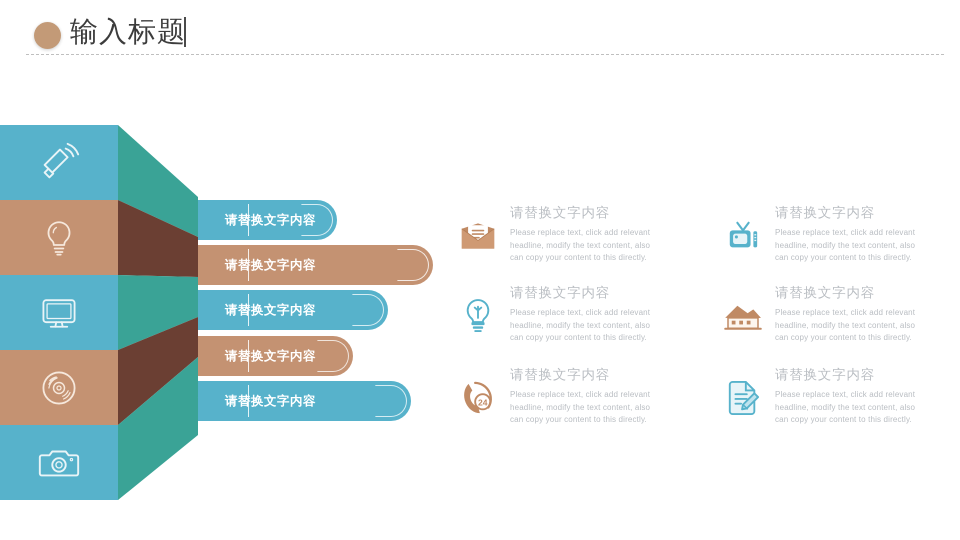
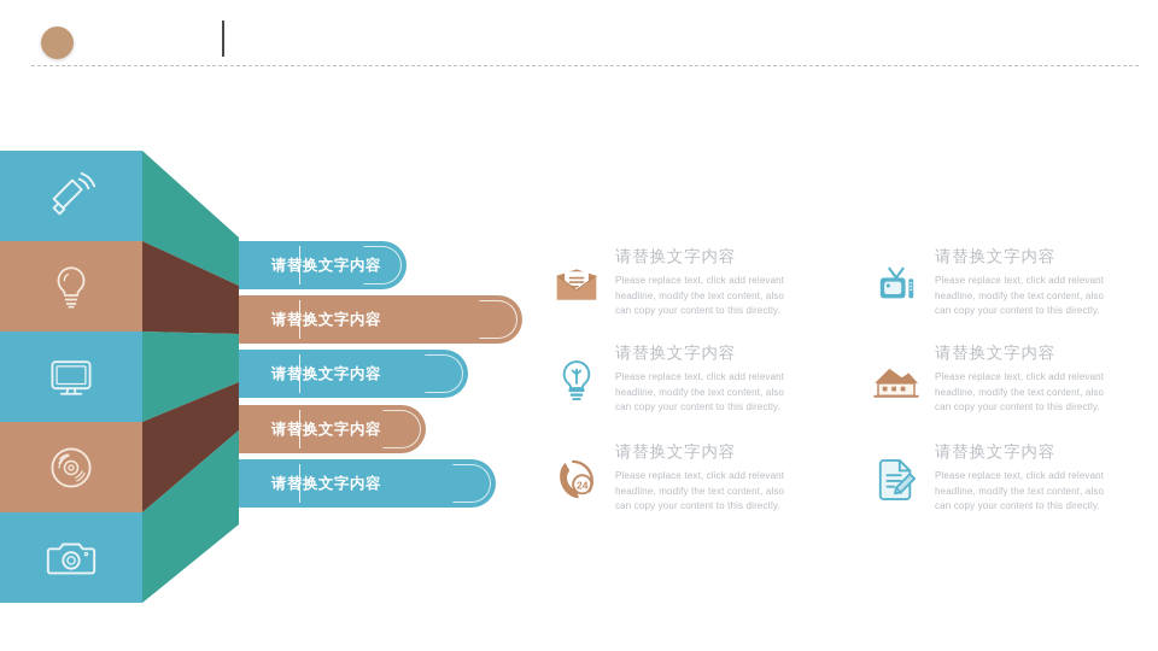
- 输入标题
  请替换文字内容
  请替换文字内容
  请替换文字内容
  请替换文字内容
  请替换文字内容
  请替换文字内容
  Please replace text, click add relevant headline, modify the text content, also can copy your content to this directly.
  请替换文字内容
  Please replace text, click add relevant headline, modify the text content, also can copy your content to this directly.
  请替换文字内容
  Please replace text, click add relevant headline, modify the text content, also can copy your content to this directly.
  请替换文字内容
  Please replace text, click add relevant headline, modify the text content, also can copy your content to this directly.
  24
  请替换文字内容
  Please replace text, click add relevant headline, modify the text content, also can copy your content to this directly.
  请替换文字内容
  Please replace text, click add relevant headline, modify the text content, also can copy your content to this directly.
